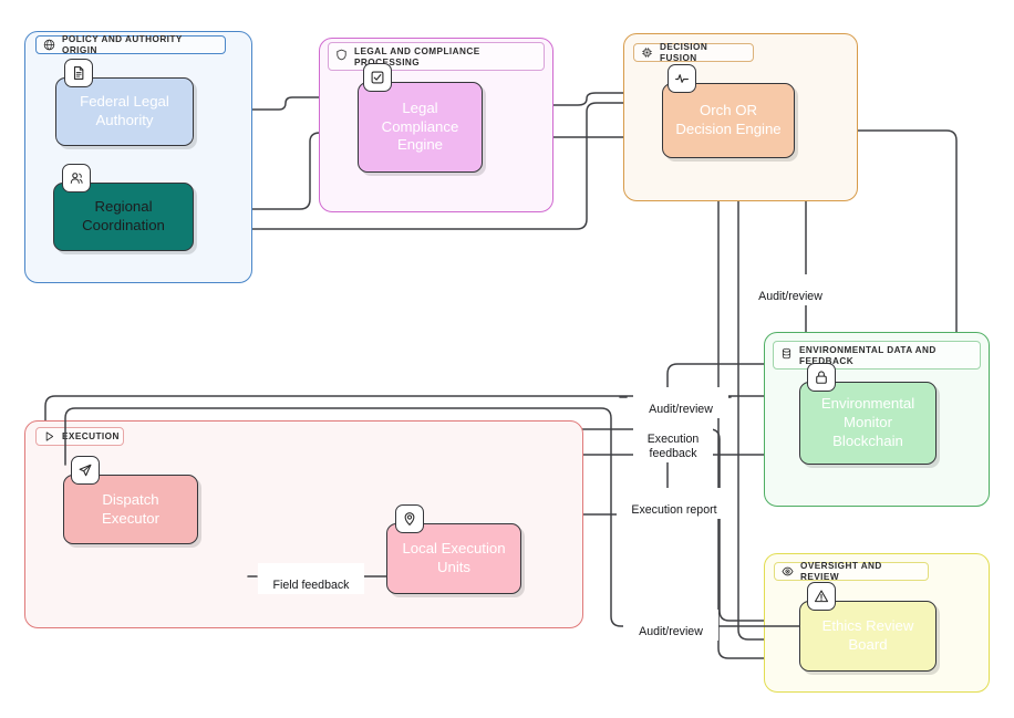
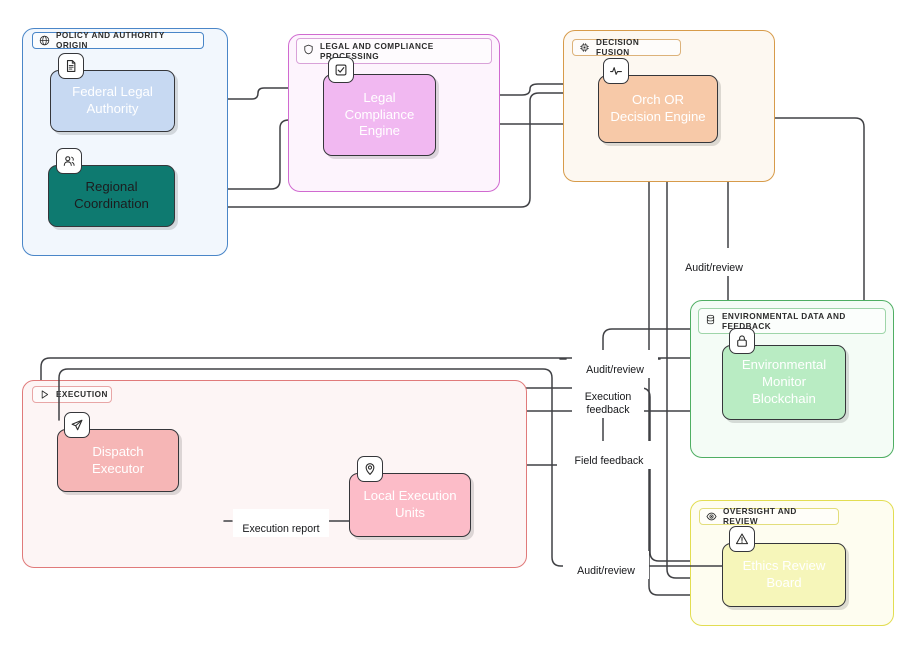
  POLICY AND AUTHORITY ORIGIN
  LEGAL AND COMPLIANCE
  PRSSING
  DECISION FUSION
  ENVIRONMENTAL DATA AND
  FEEDBACK
  XECUTION
  OVERSIGHT AND REVIEW
  Federal Legal
  Authority
  Regional
  Coordination
  Legal
  Compliance
  Engine
  Orch OR
  Decision Engine
  Environmental
  Monitor
  Blockchain
  Dispatch
  Executor
  Local Execution
  Units
  Ethics Review
  Board
  Audit/review
  Audit/review
  Execution
  feedback
- Execution report
+ Field feedback
  Audit/review
- Field feedback
+ Execution report
